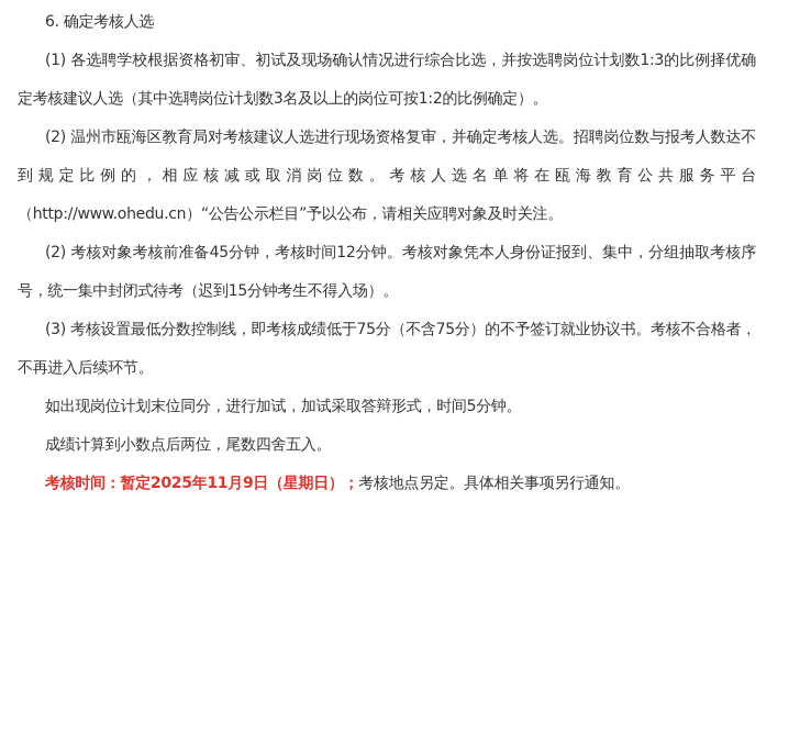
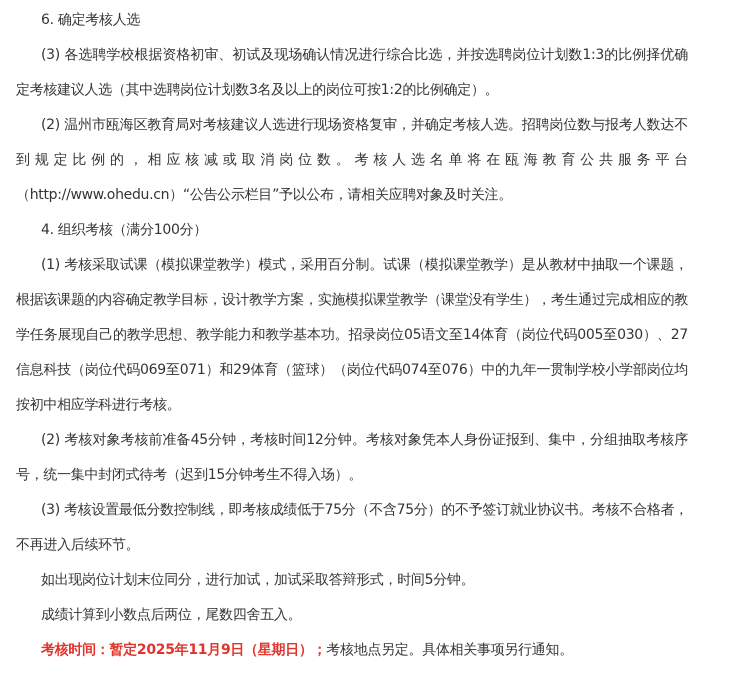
  6. 确定考核人选
- (1) 各选聘学校根据资格初审、初试及现场确认情况进行综合比选，并按选聘岗位计划数1:3的比例择优确定考核建议人选（其中选聘岗位计划数3名及以上的岗位可按1:2的比例确定）。
+ (3) 各选聘学校根据资格初审、初试及现场确认情况进行综合比选，并按选聘岗位计划数1:3的比例择优确定考核建议人选（其中选聘岗位计划数3名及以上的岗位可按1:2的比例确定）。
  (2) 温州市瓯海区教育局对考核建议人选进行现场资格复审，并确定考核人选。招聘岗位数与报考人数达不到规定比例的，相应核减或取消岗位数。考核人选名单将在瓯海教育公共服务平台（http://www.ohedu.cn）“公告公示栏目”予以公布，请相关应聘对象及时关注。
+ 4. 组织考核（满分100分）
+ (1) 考核采取试课（模拟课堂教学）模式，采用百分制。试课（模拟课堂教学）是从教材中抽取一个课题，根据该课题的内容确定教学目标，设计教学方案，实施模拟课堂教学（课堂没有学生），考生通过完成相应的教学任务展现自己的教学思想、教学能力和教学基本功。招录岗位05语文至14体育（岗位代码005至030）、27信息科技（岗位代码069至071）和29体育（篮球）（岗位代码074至076）中的九年一贯制学校小学部岗位均按初中相应学科进行考核。
  (2) 考核对象考核前准备45分钟，考核时间12分钟。考核对象凭本人身份证报到、集中，分组抽取考核序号，统一集中封闭式待考（迟到15分钟考生不得入场）。
  (3) 考核设置最低分数控制线，即考核成绩低于75分（不含75分）的不予签订就业协议书。考核不合格者，不再进入后续环节。
  如出现岗位计划末位同分，进行加试，加试采取答辩形式，时间5分钟。
  成绩计算到小数点后两位，尾数四舍五入。
  考核时间：暂定2025年11月9日（星期日）；考核地点另定。具体相关事项另行通知。
